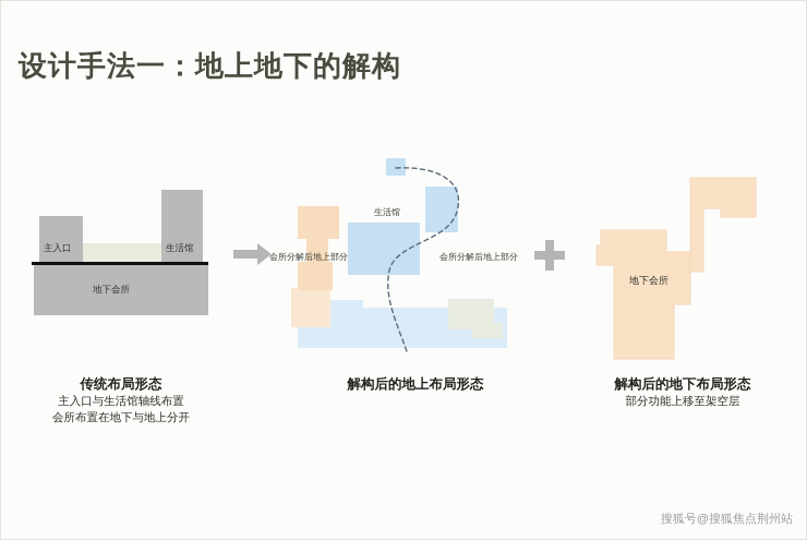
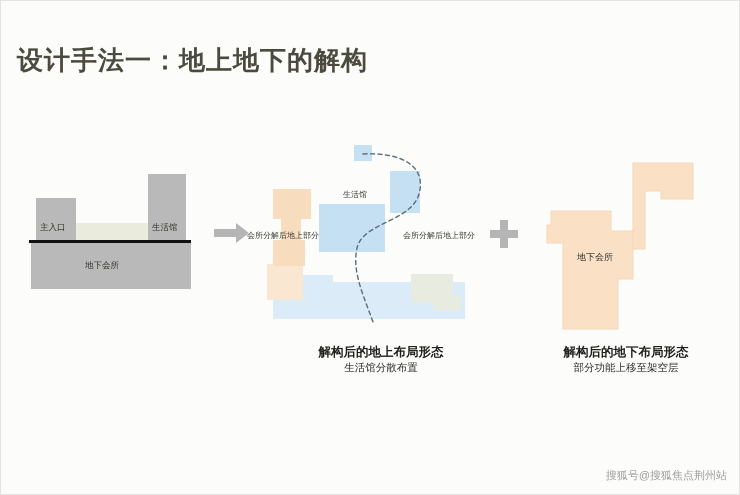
  设计手法一：地上地下的解构
  主入口
  生活馆
  地下会所
- 传统布局形态
- 主入口与生活馆轴线布置
- 会所布置在地下与地上分开
  会所分解后地上部分
  生活馆
  会所分解后地上部分
  解构后的地上布局形态
+ 生活馆分散布置
  地下会所
  解构后的地下布局形态
  部分功能上移至架空层
  搜狐号@搜狐焦点荆州站
